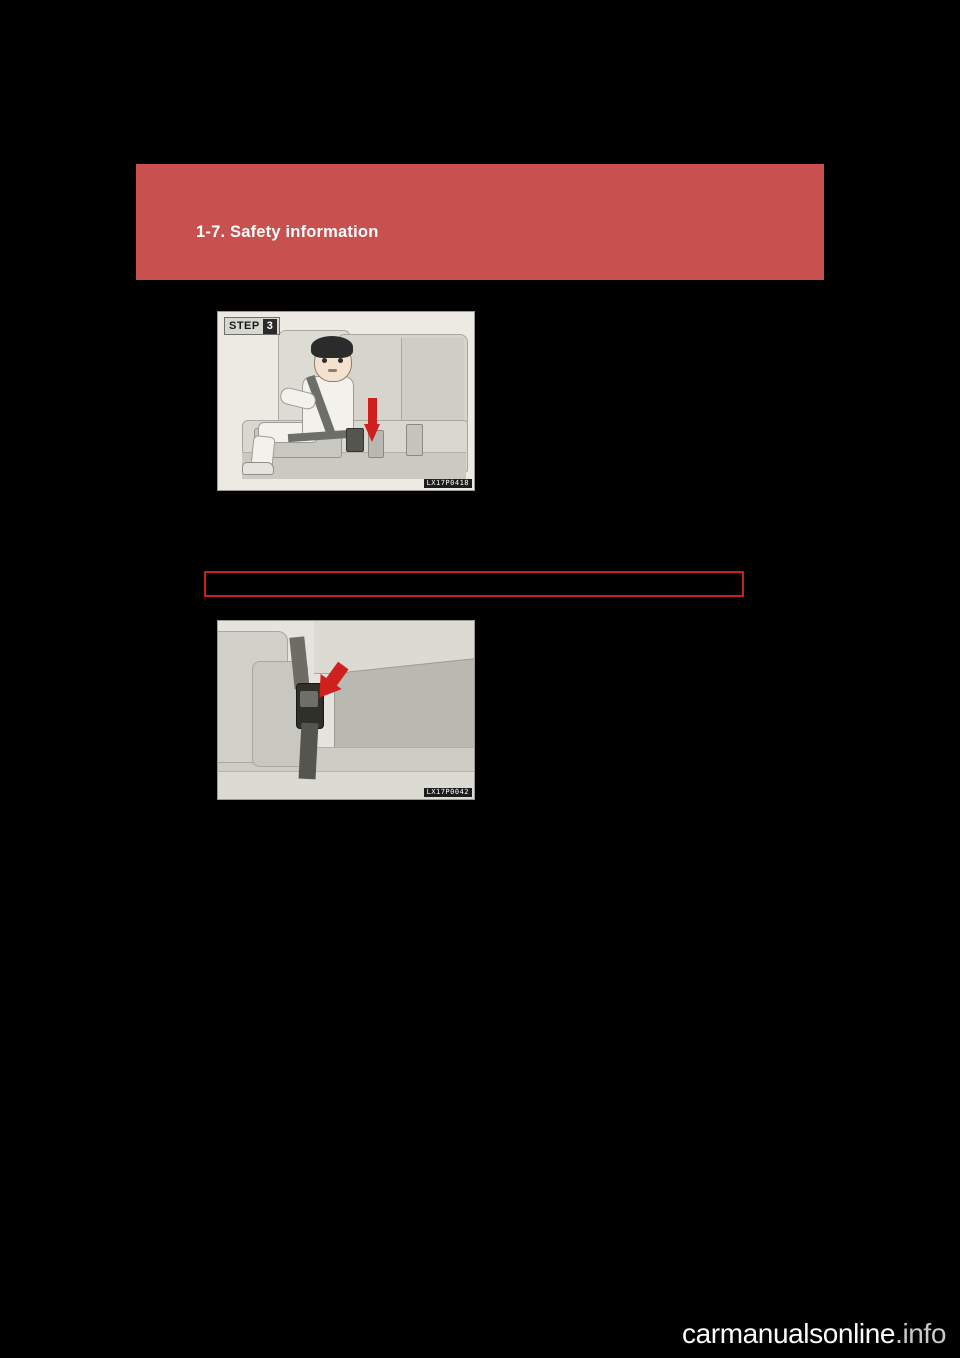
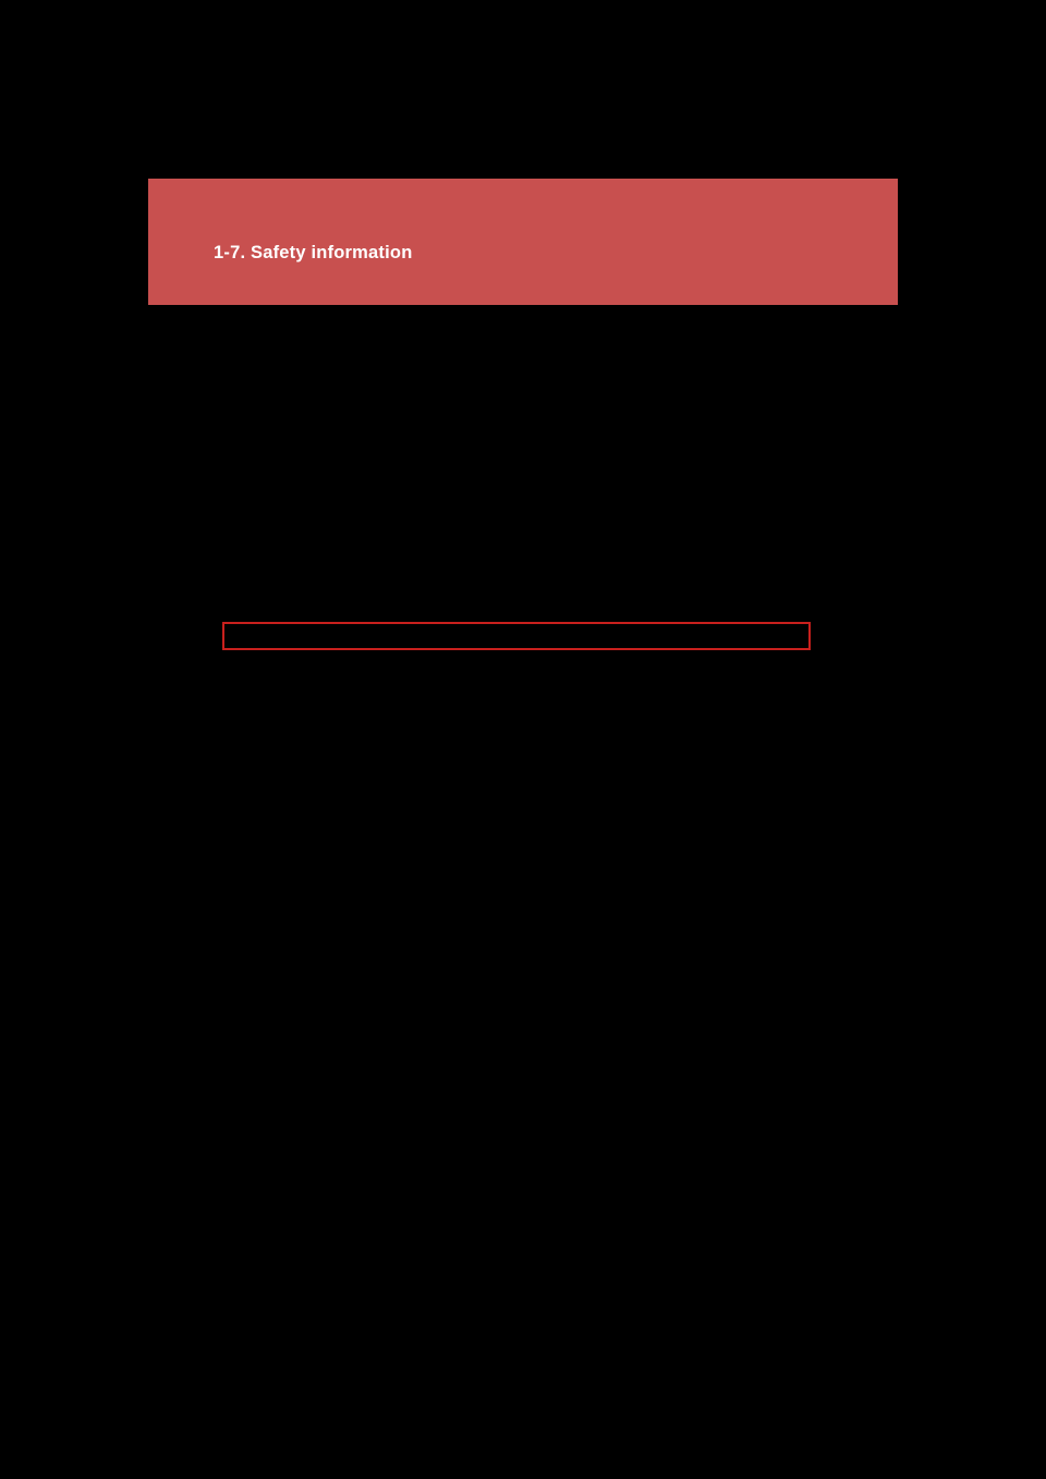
  1-7. Safety information
- STEP
- 3
- LX17P0418
- LX17P0042
- carmanualsonline.info
